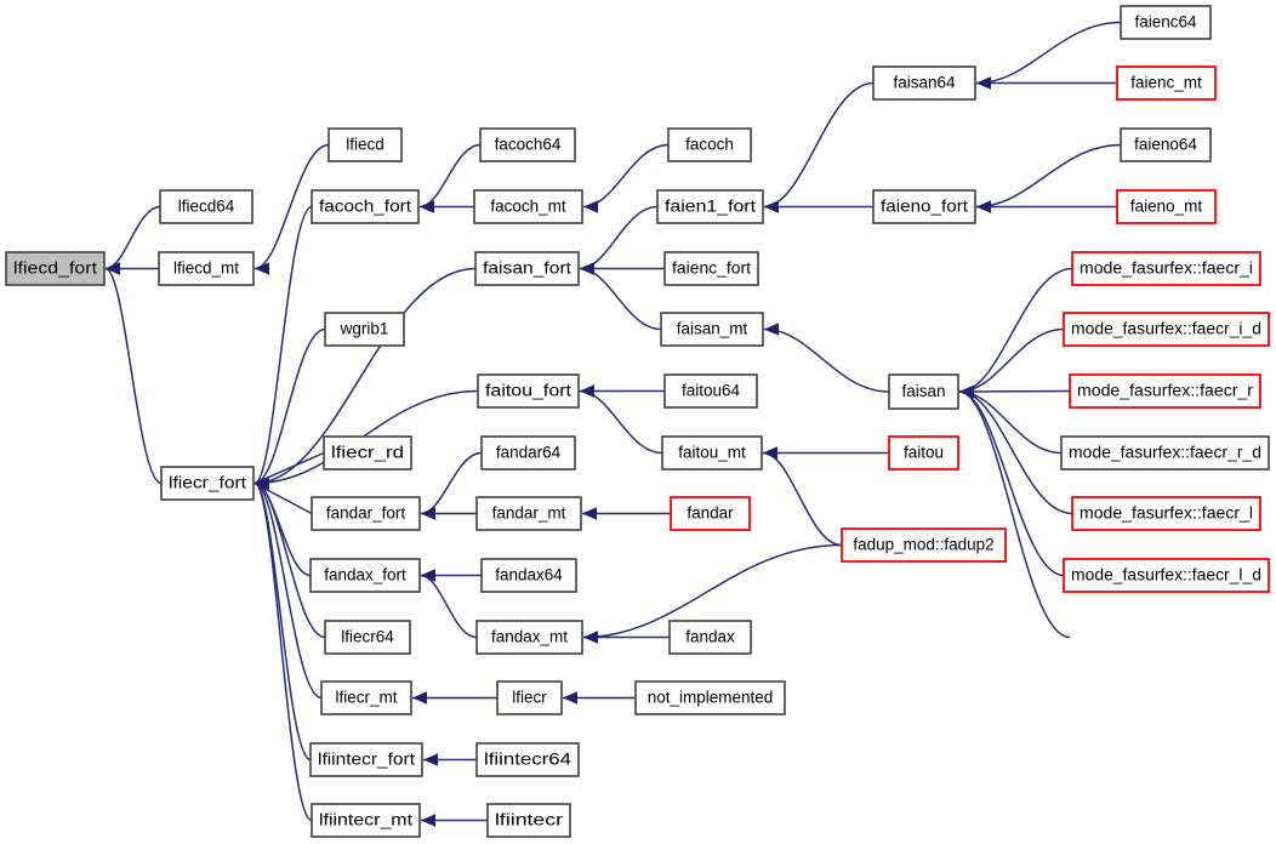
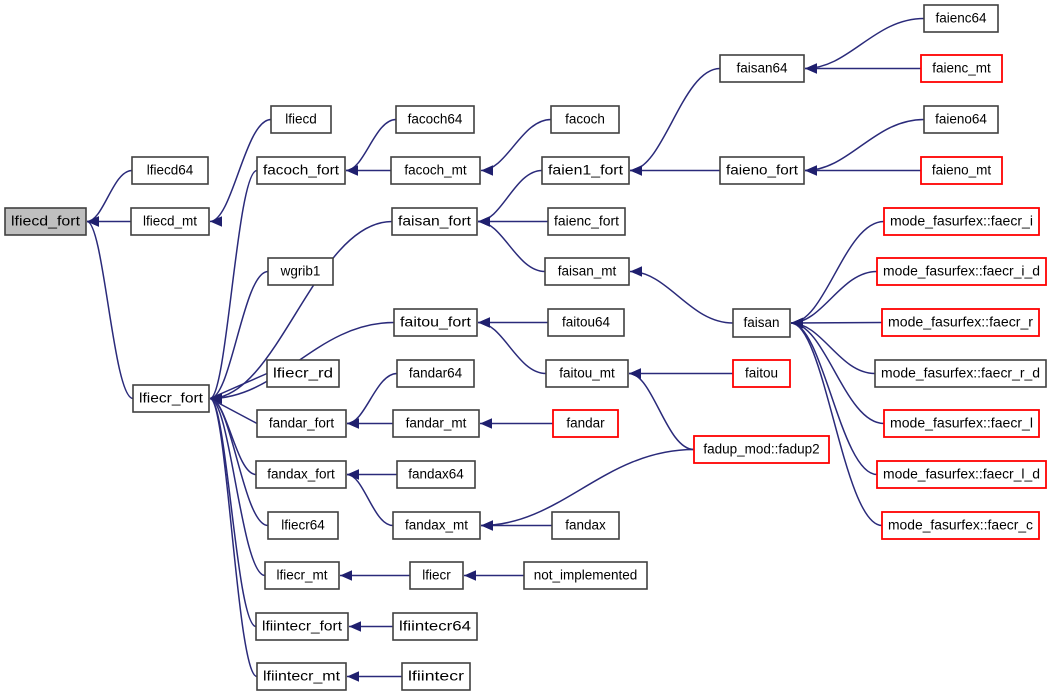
  lfiecd_fort
  lfiecd64
  lfiecd_mt
  lfiecd
  facoch_fort
  wgrib1
  lfiecr_fort
  facoch64
  facoch_mt
  faisan_fort
  faitou_fort
  lfiecr_rd
  fandar64
  fandar_fort
  fandar_mt
  fandax_fort
  fandax64
  lfiecr64
  fandax_mt
  lfiecr_mt
  lfiecr
  lfiintecr_fort
  lfiintecr64
  lfiintecr_mt
  lfiintecr
  facoch
  faien1_fort
  faienc_fort
  faisan_mt
  faitou64
  faitou_mt
  fandar
  fandax
  not_implemented
  fadup_mod::fadup2
  faisan64
  faieno_fort
  faisan
  faitou
  faienc64
  faienc_mt
  faieno64
  faieno_mt
  mode_fasurfex::faecr_i
  mode_fasurfex::faecr_i_d
  mode_fasurfex::faecr_r
  mode_fasurfex::faecr_r_d
  mode_fasurfex::faecr_l
  mode_fasurfex::faecr_l_d
+ mode_fasurfex::faecr_c
